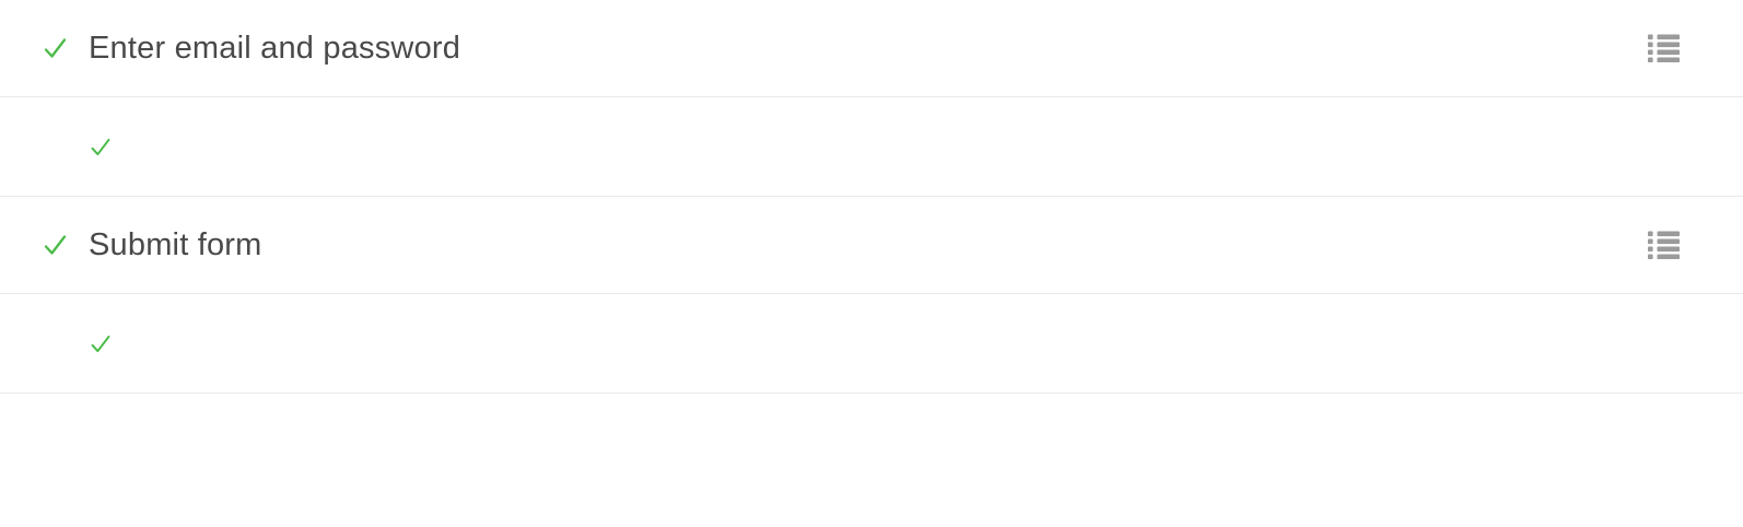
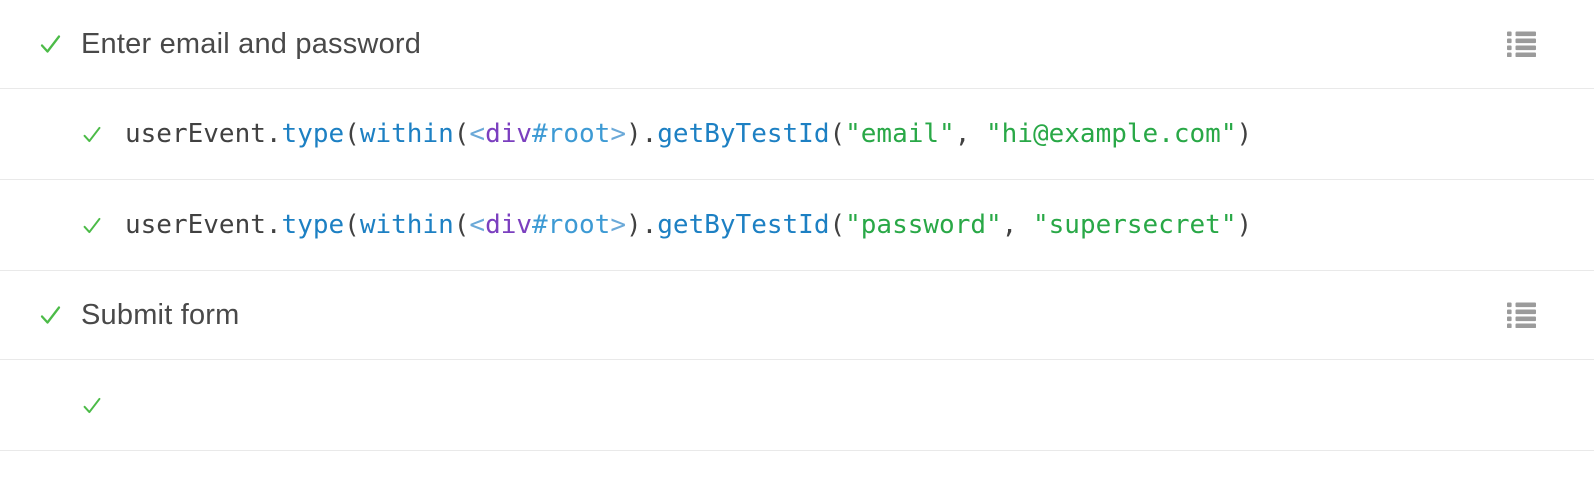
  Enter email and password
+ userEvent.type(within(<div#root>).getByTestId("email", "hi@example.com")
+ userEvent.type(within(<div#root>).getByTestId("password", "supersecret")
  Submit form
